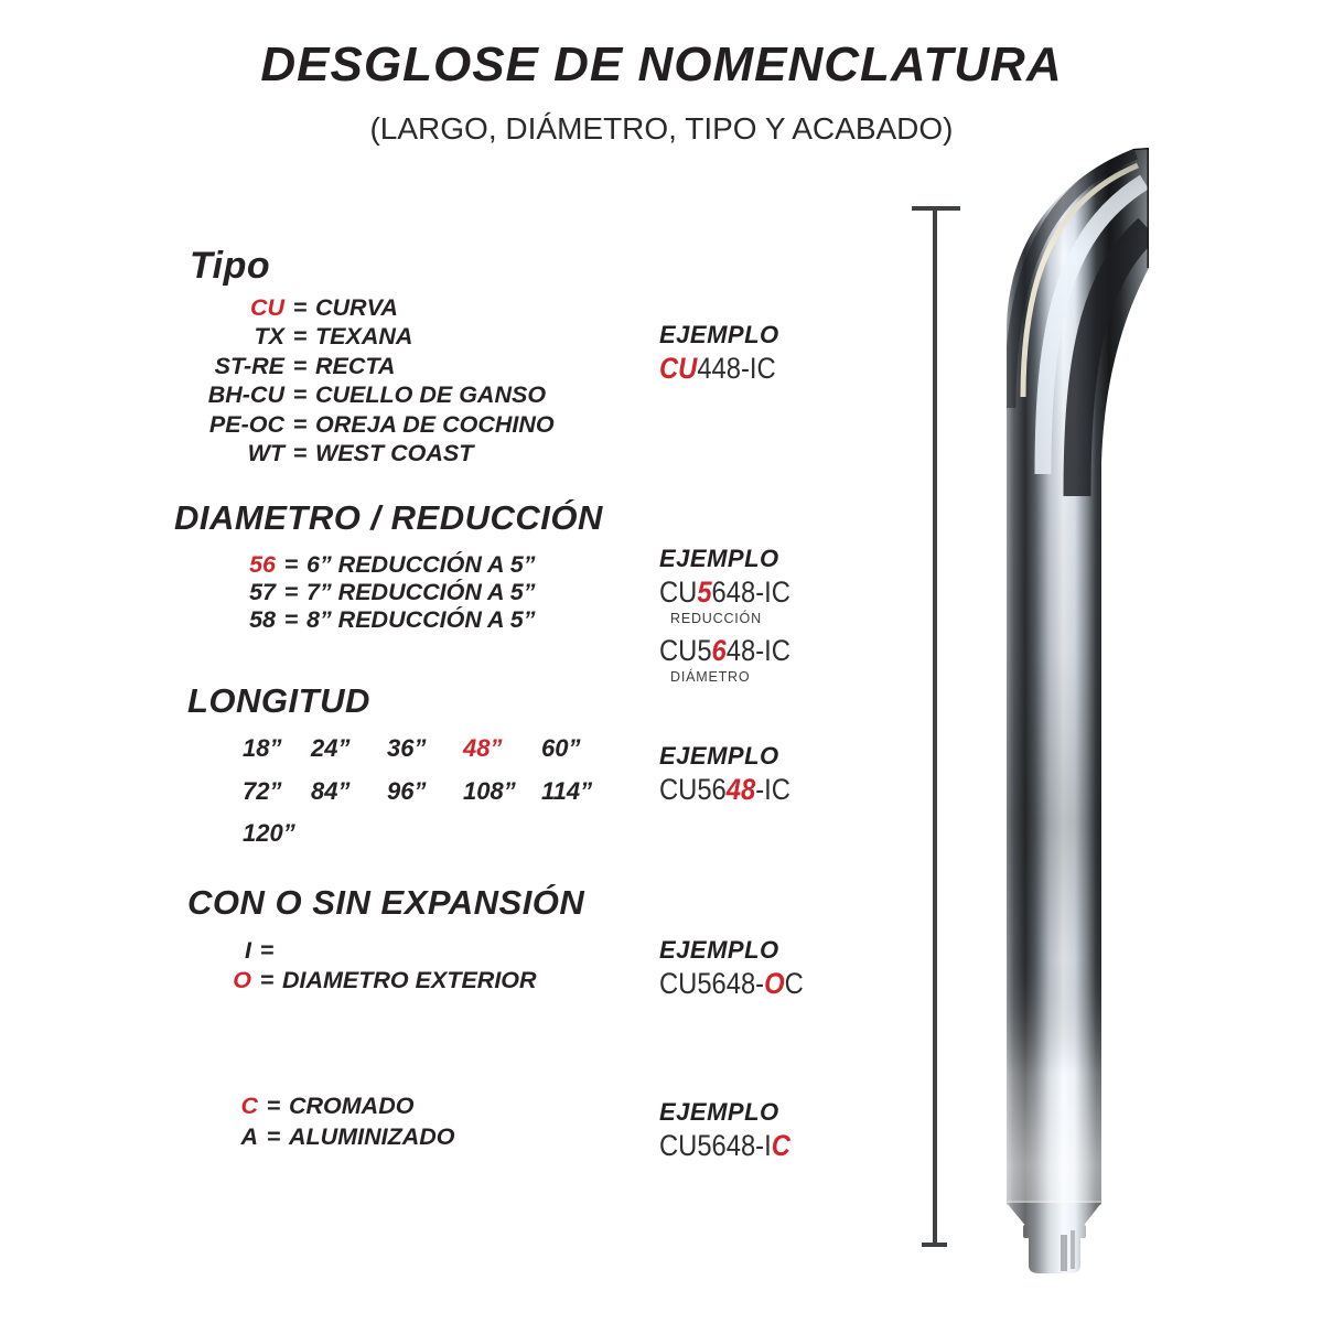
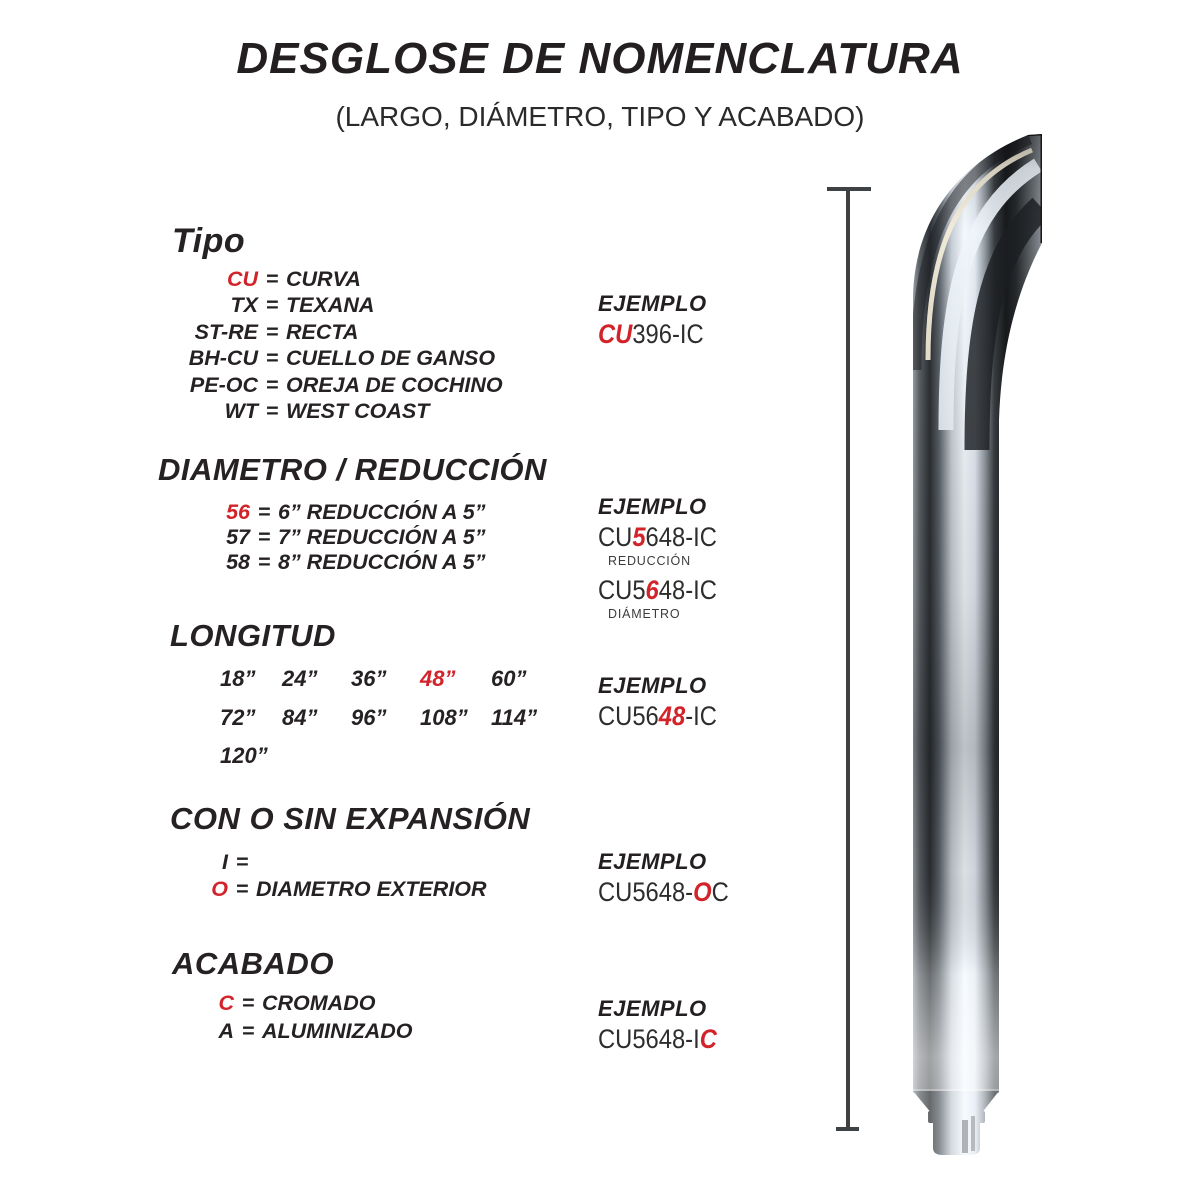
  DESGLOSE DE NOMENCLATURA
  (LARGO, DIÁMETRO, TIPO Y ACABADO)
  Tipo
  CU
  =
  CURVA
  TX
  =
  TEXANA
  ST-RE
  =
  RECTA
  BH-CU
  =
  CUELLO DE GANSO
  PE-OC
  =
  OREJA DE COCHINO
  WT
  =
  WEST COAST
  DIAMETRO / REDUCCIÓN
  56
  =
  6” REDUCCIÓN A 5”
  57
  =
  7” REDUCCIÓN A 5”
  58
  =
  8” REDUCCIÓN A 5”
  LONGITUD
  18”
  24”
  36”
  48”
  60”
  72”
  84”
  96”
  108”
  114”
  120”
  CON O SIN EXPANSIÓN
  I
  =
  O
  =
  DIAMETRO EXTERIOR
+ ACABADO
  C
  =
  CROMADO
  A
  =
  ALUMINIZADO
  EJEMPLO
- CU448-IC
+ CU396-IC
  EJEMPLO
  CU5648-IC
  REDUCCIÓN
  CU5648-IC
  DIÁMETRO
  EJEMPLO
  CU5648-IC
  EJEMPLO
  CU5648-OC
  EJEMPLO
  CU5648-IC
